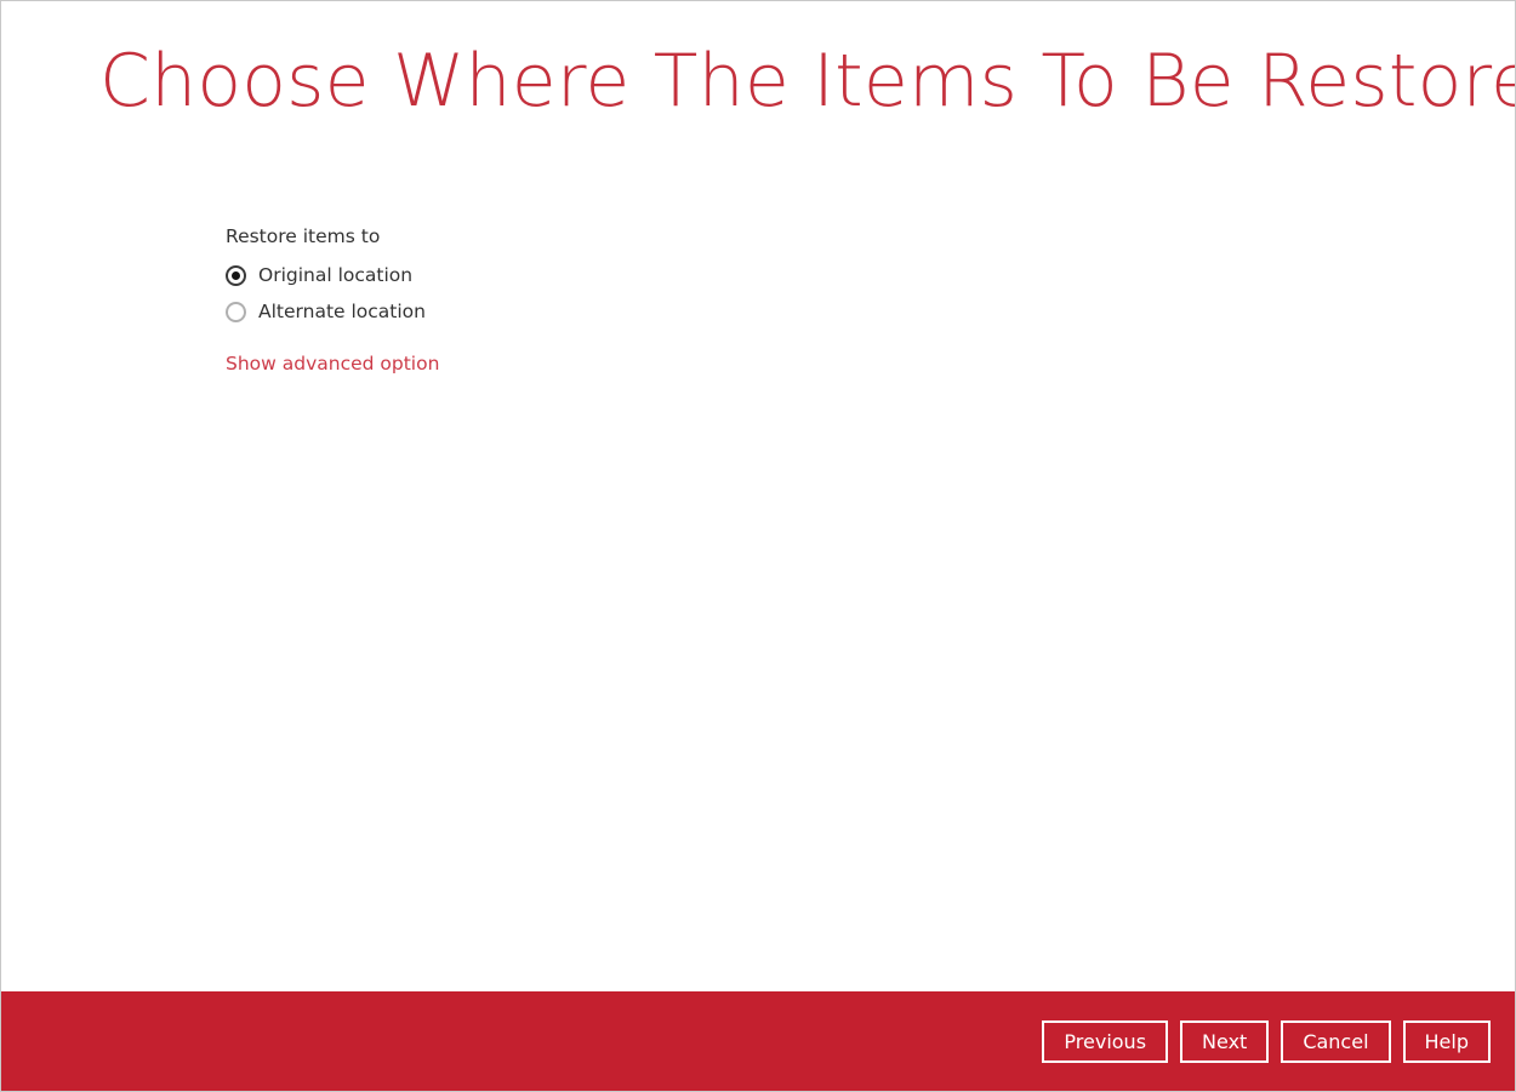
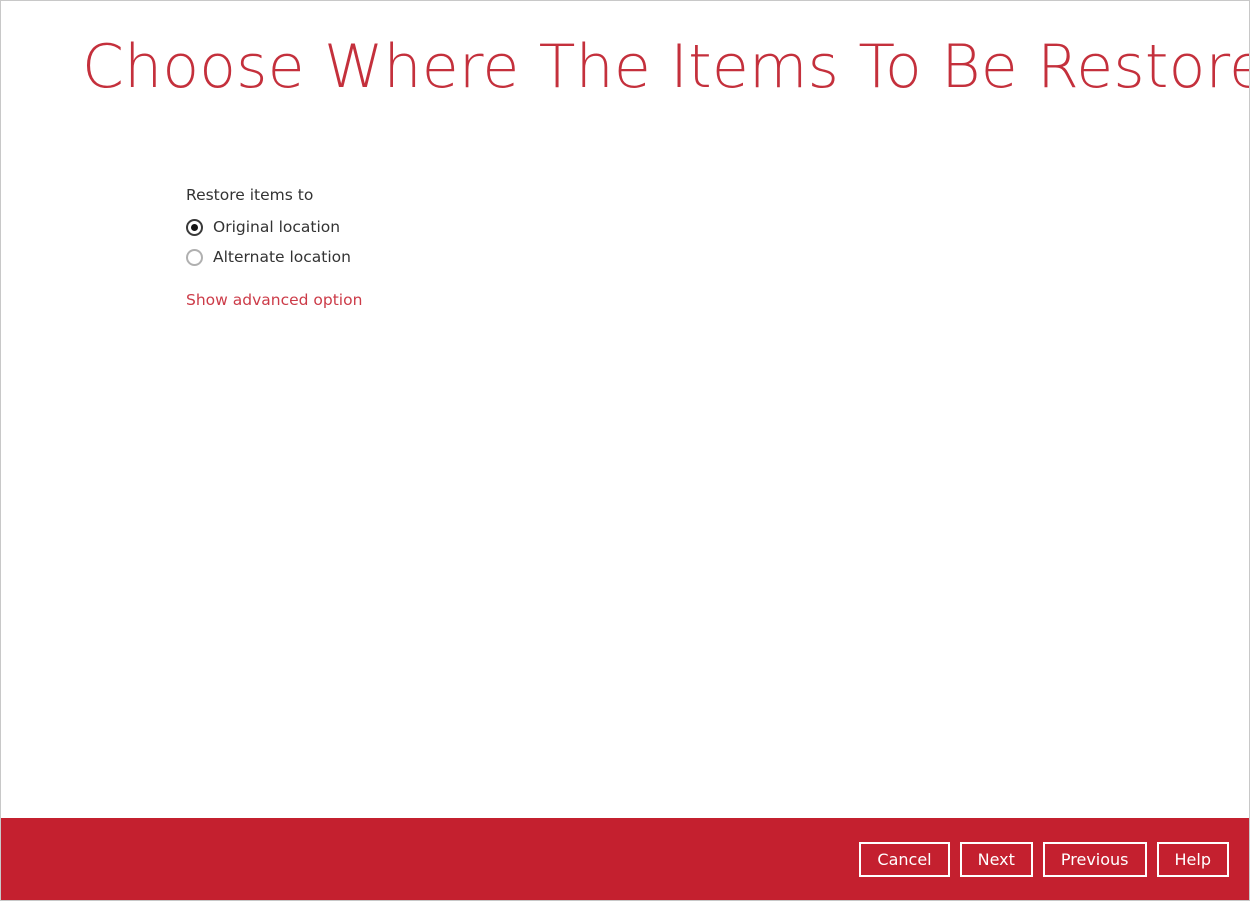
  Choose Where The Items To Be Restore
  Restore items to
  Original location
  Alternate location
  Show advanced option
- Previous
+ Cancel
  Next
- Cancel
+ Previous
  Help
